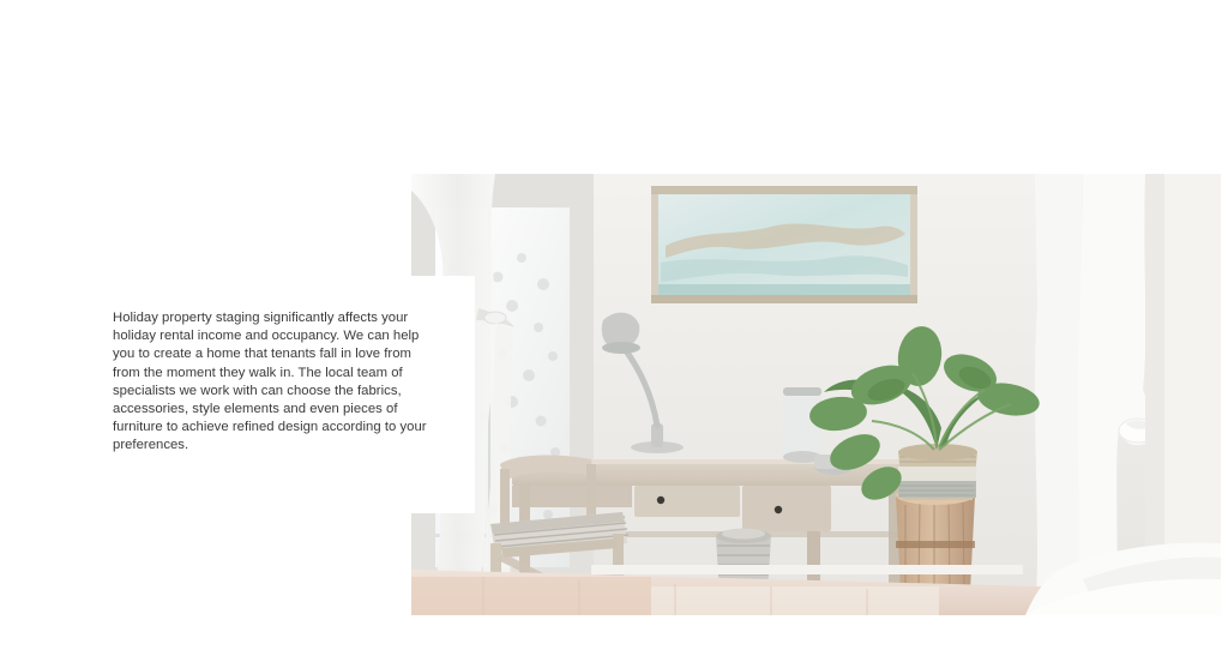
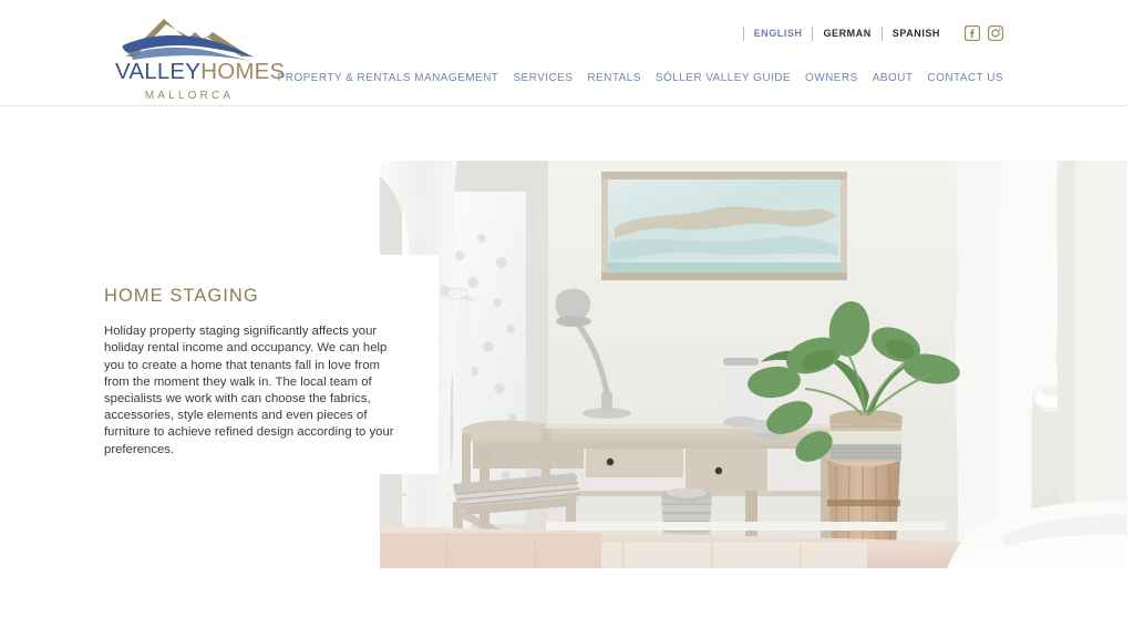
+ VALLEYHOMES
+ MALLORCA
+ ENGLISH
+ GERMAN
+ SPANISH
+ PROPERTY & RENTALS MANAGEMENT
+ SERVICES
+ RENTALS
+ SÓLLER VALLEY GUIDE
+ OWNERS
+ ABOUT
+ CONTACT US
+ HOME STAGING
  Holiday property staging significantly affects your holiday rental income and occupancy. We can help you to create a home that tenants fall in love from from the moment they walk in. The local team of specialists we work with can choose the fabrics, accessories, style elements and even pieces of furniture to achieve refined design according to your preferences.
